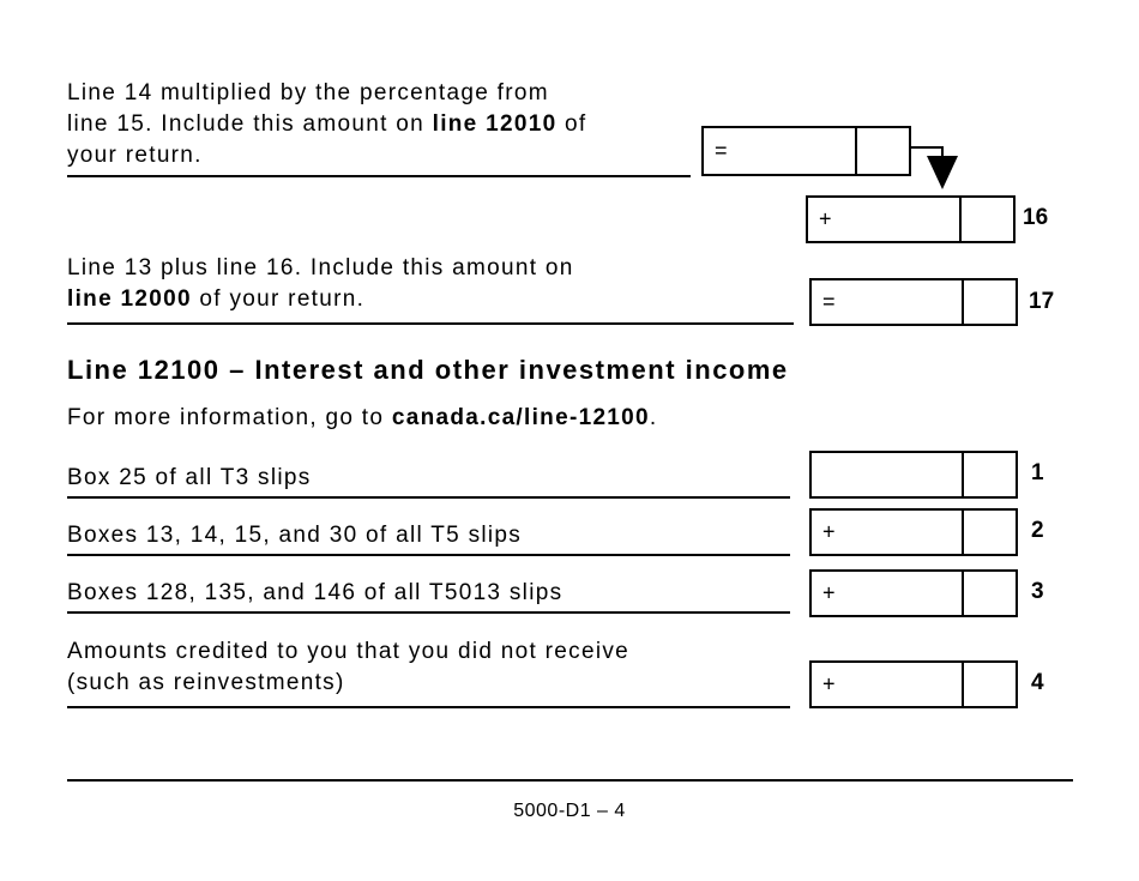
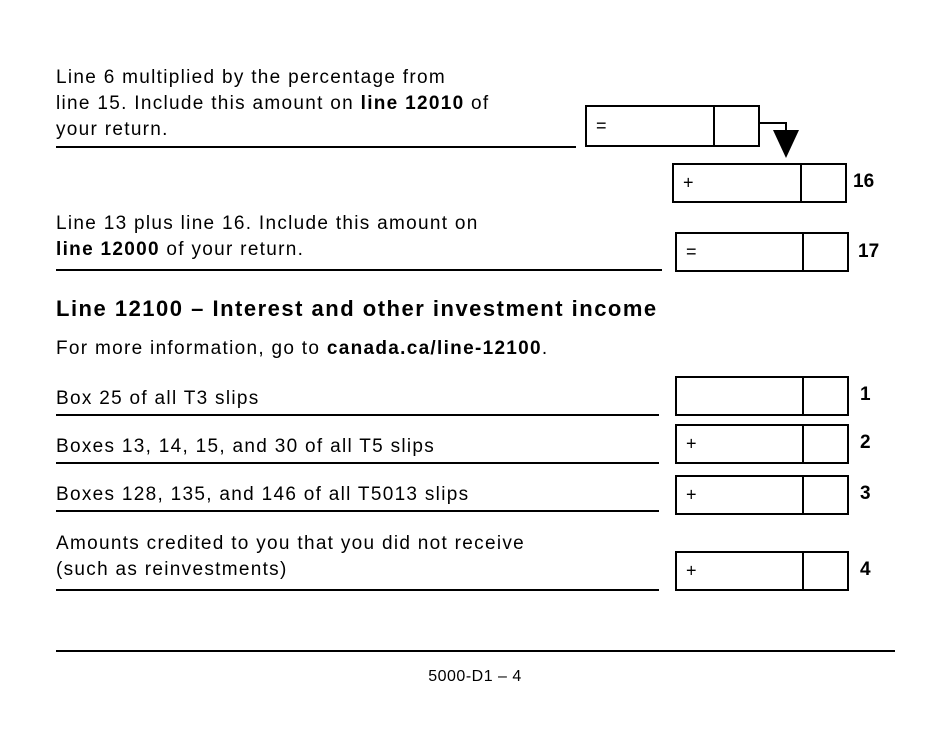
- Line 14 multiplied by the percentage from
+ Line 6 multiplied by the percentage from
  line 15. Include this amount on line 12010 of
  your return.
  =
  +
  16
  Line 13 plus line 16. Include this amount on
  line 12000 of your return.
  =
  17
  Line 12100 – Interest and other investment income
  For more information, go to canada.ca/line-12100.
  Box 25 of all T3 slips
  1
  Boxes 13, 14, 15, and 30 of all T5 slips
  +
  2
  Boxes 128, 135, and 146 of all T5013 slips
  +
  3
  Amounts credited to you that you did not receive
  (such as reinvestments)
  +
  4
  5000-D1 – 4
